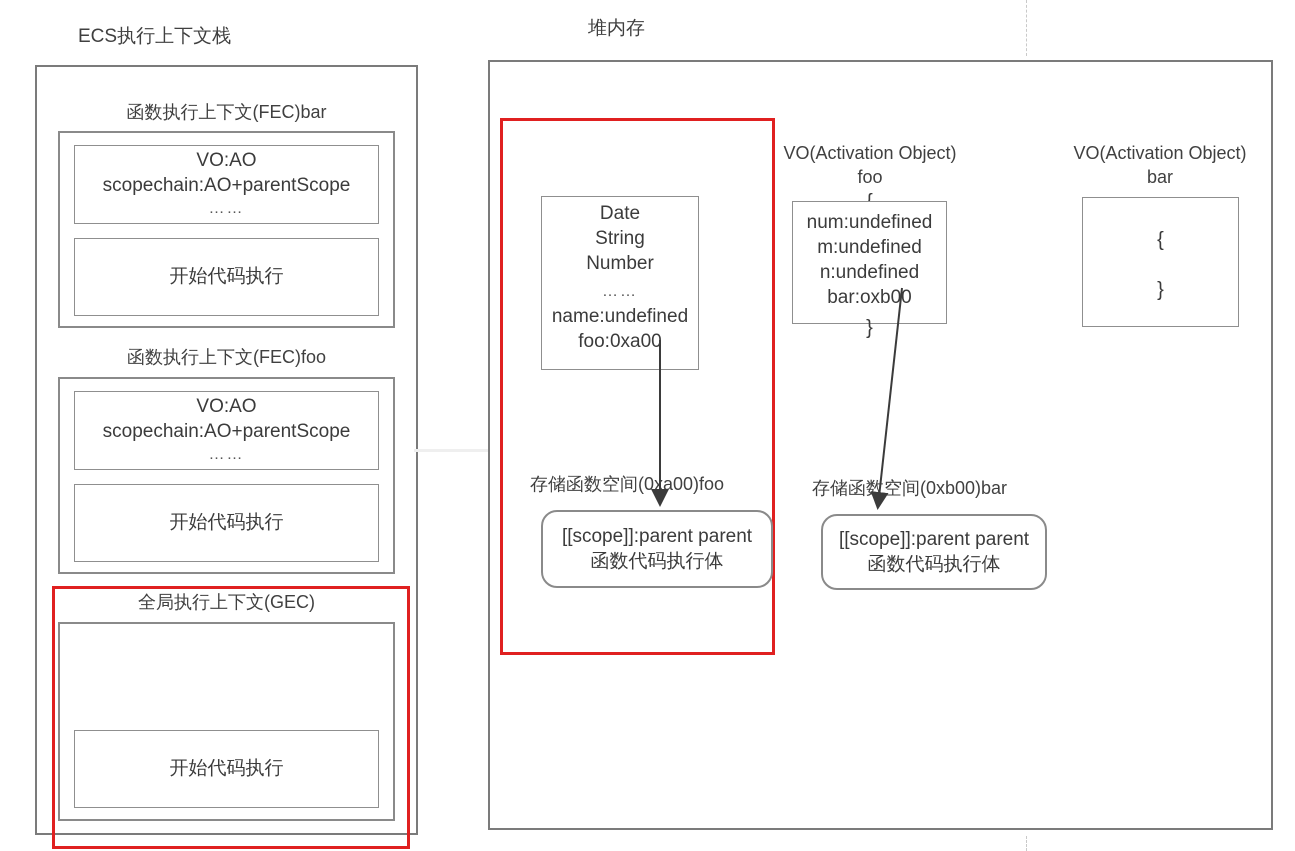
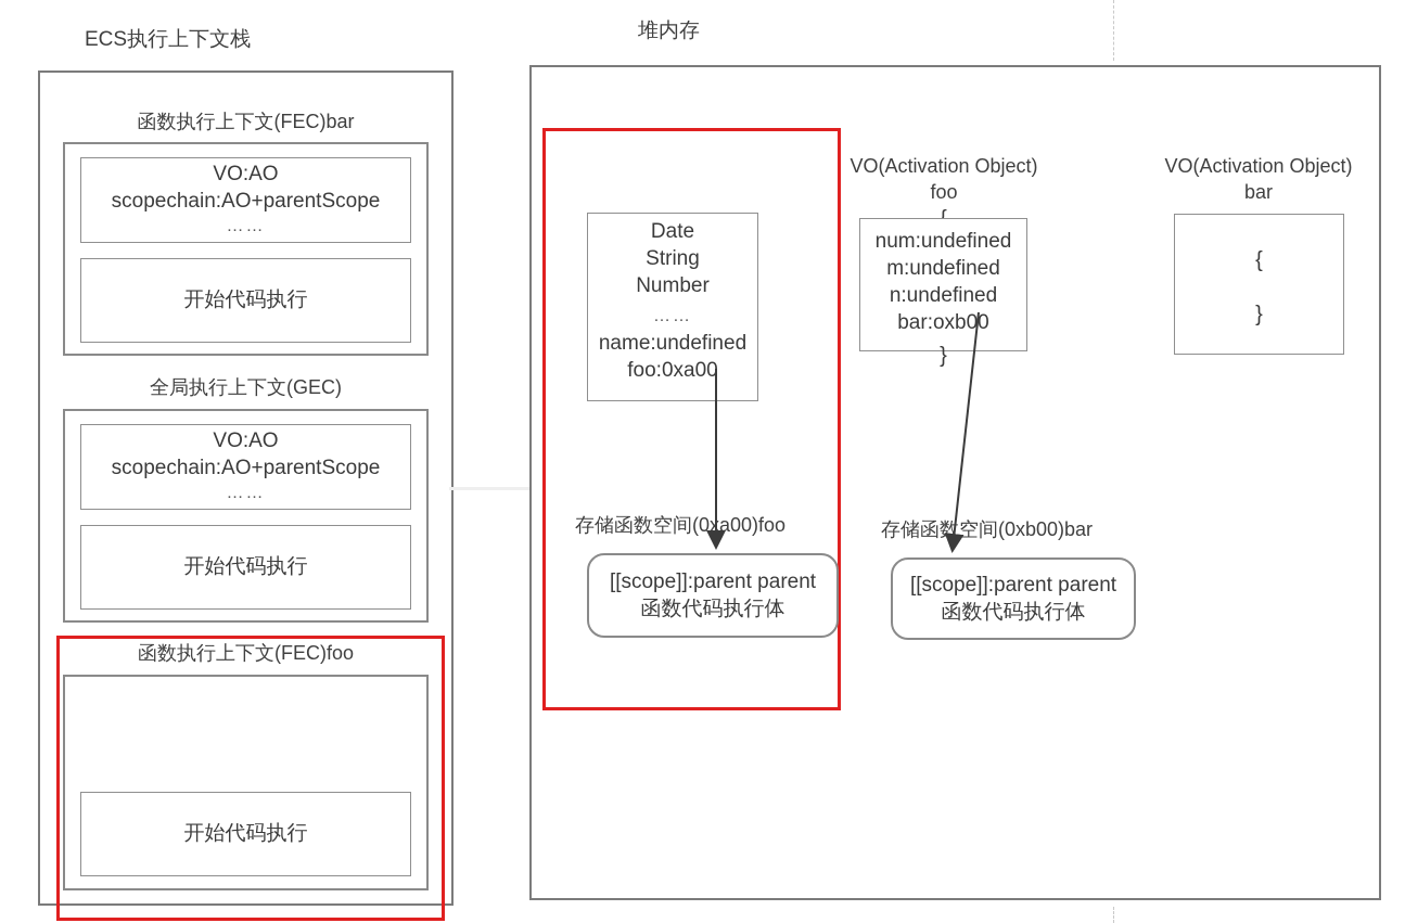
  ECS执行上下文栈
  函数执行上下文(FEC)bar
  VO:AO
  scopechain:AO+parentScope
  ……
  开始代码执行
- 函数执行上下文(FEC)foo
+ 全局执行上下文(GEC)
  VO:AO
  scopechain:AO+parentScope
  ……
  开始代码执行
- 全局执行上下文(GEC)
+ 函数执行上下文(FEC)foo
  开始代码执行
  堆内存
  Date
  String
  Number
  ……
  name:undefined
  foo:0xa00
  VO(Activation Object)
  foo
  num:undefined
  m:undefined
  n:undefined
  bar:oxb00
  }
  VO(Activation Object)
  bar
  {
  }
  存储函数空间(0xa00)foo
  [[scope]]:parent parent
  函数代码执行体
  存储函数空间(0xb00)bar
  [[scope]]:parent parent
  函数代码执行体
